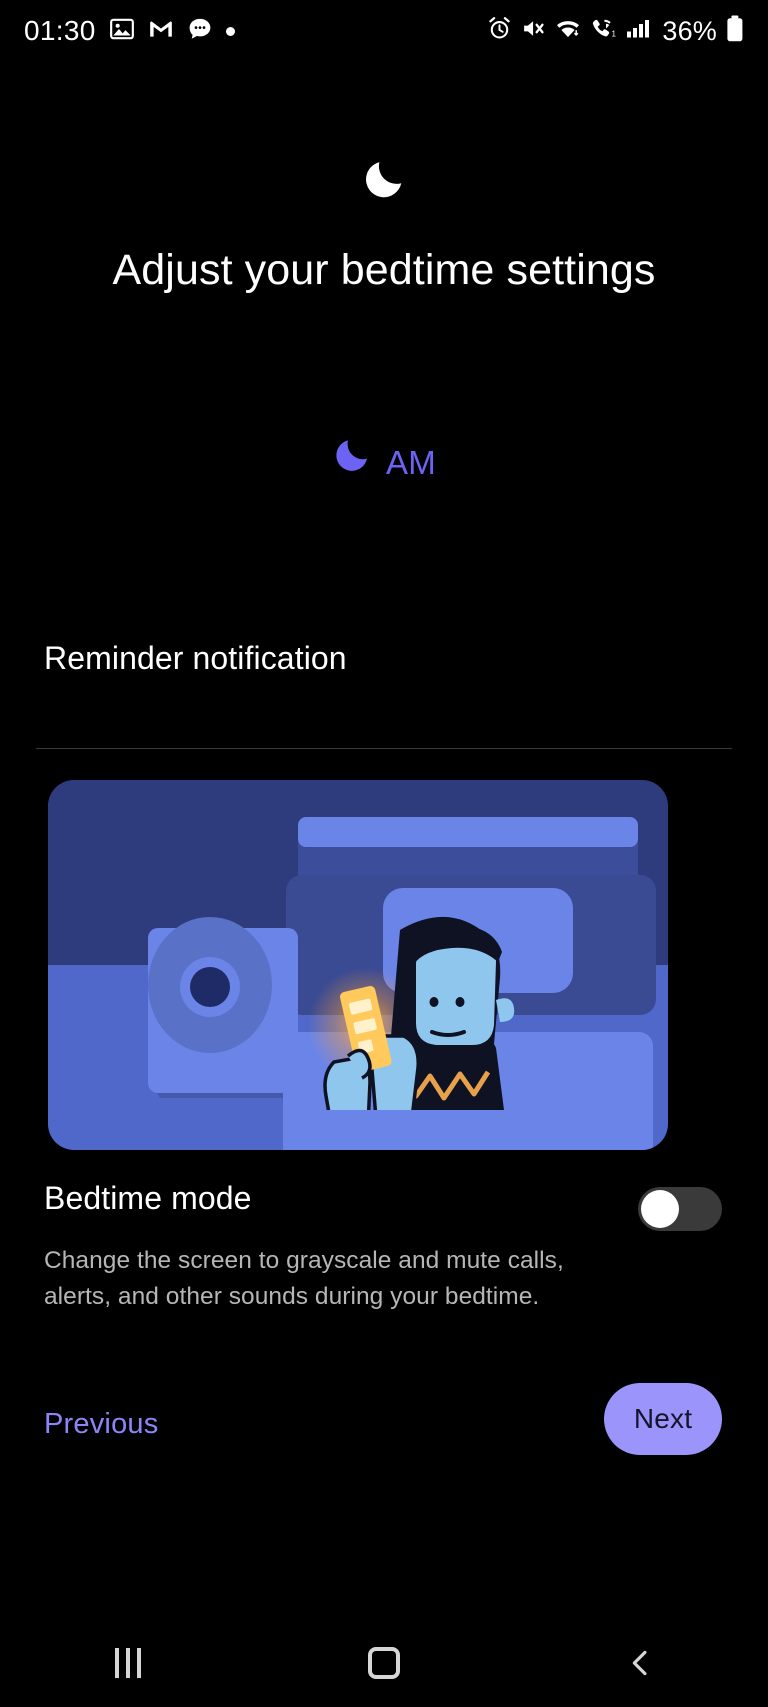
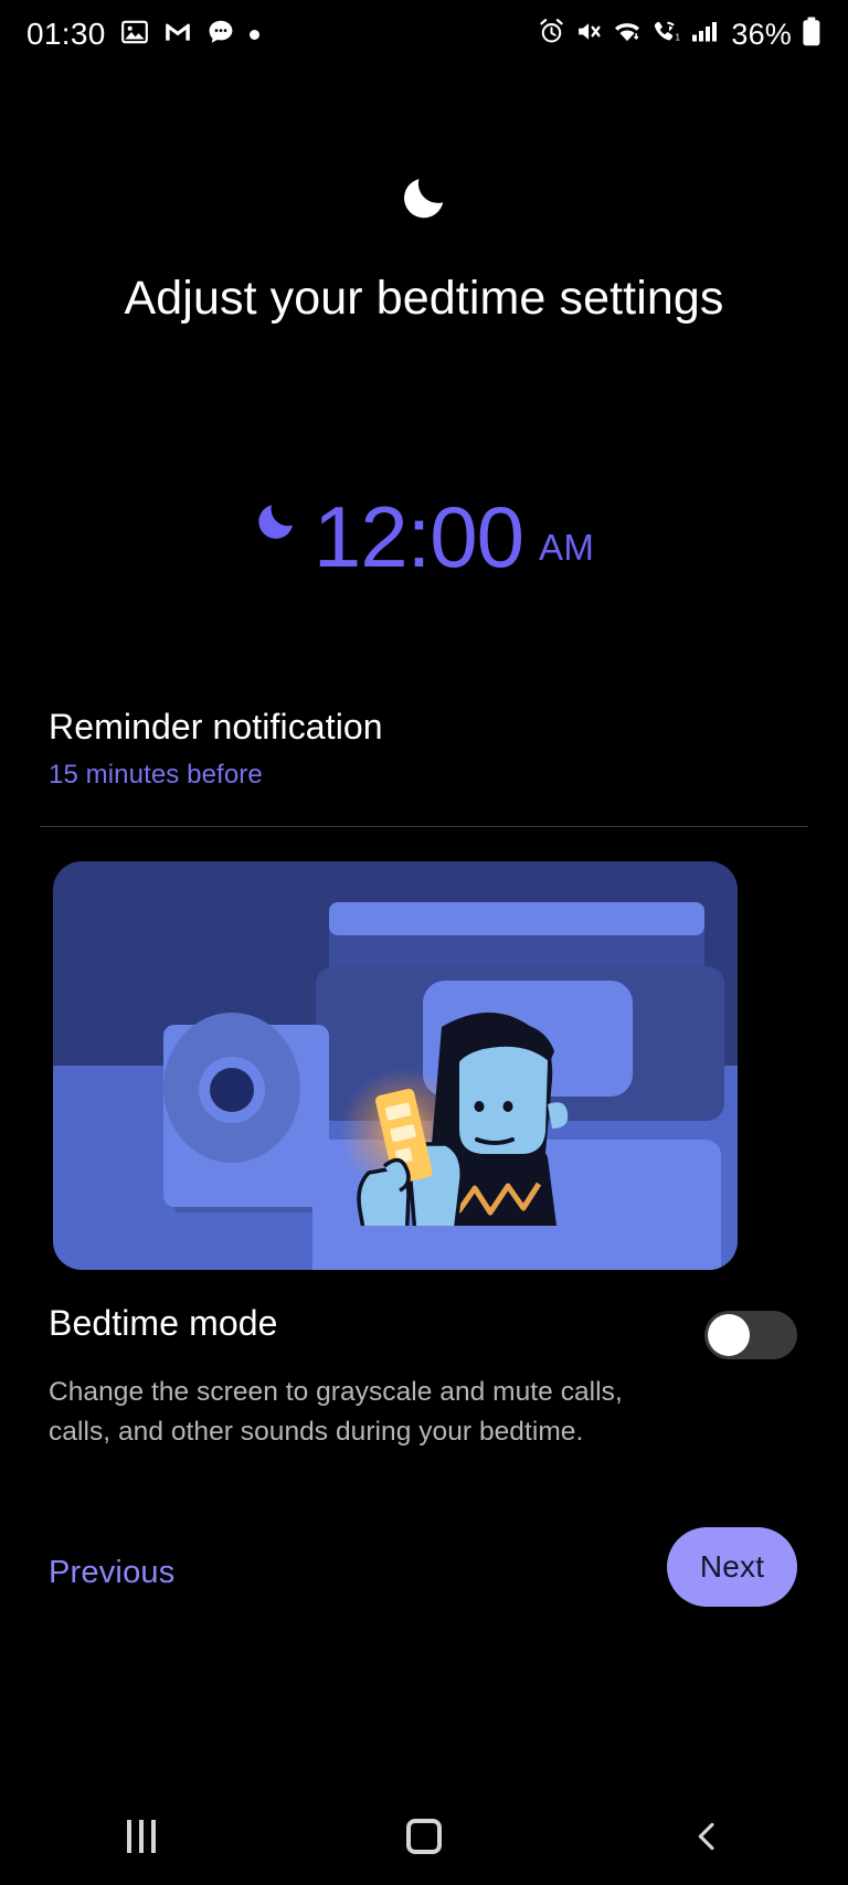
  01:30
  1
  36%
  Adjust your bedtime settings
+ 12:00
  AM
  Reminder notification
+ 15 minutes before
  Bedtime mode
- Change the screen to grayscale and mute calls, alerts, and other sounds during your bedtime.
+ Change the screen to grayscale and mute calls, calls, and other sounds during your bedtime.
  Previous
  Next
